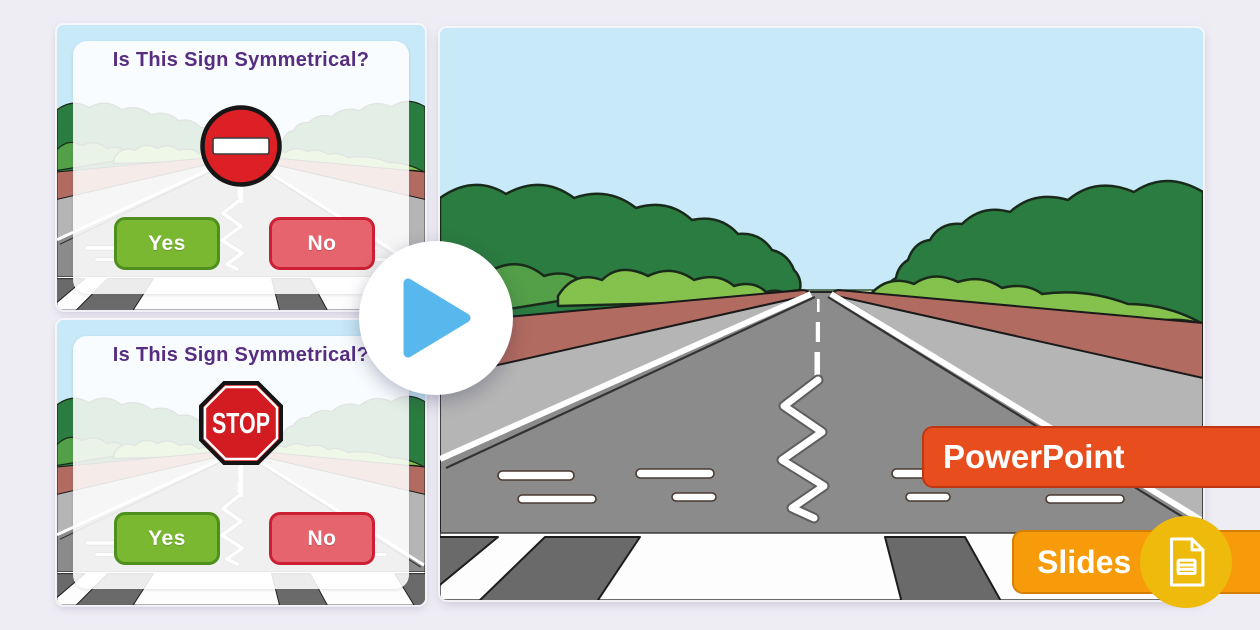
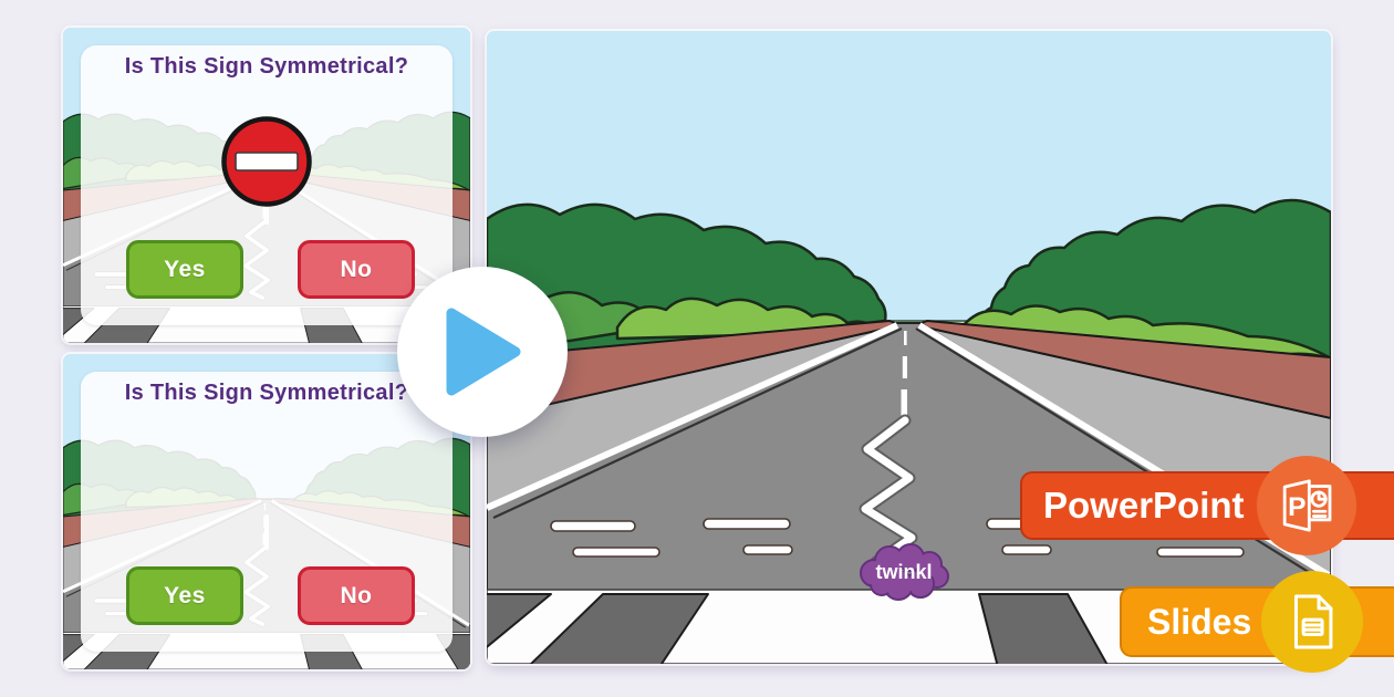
  Is This Sign Symmetrical?
  Yes
  No
  Is This Sign Symmetrical?
- STOP
  Yes
  No
+ twinkl
  PowerPoint
+ P
  Slides
